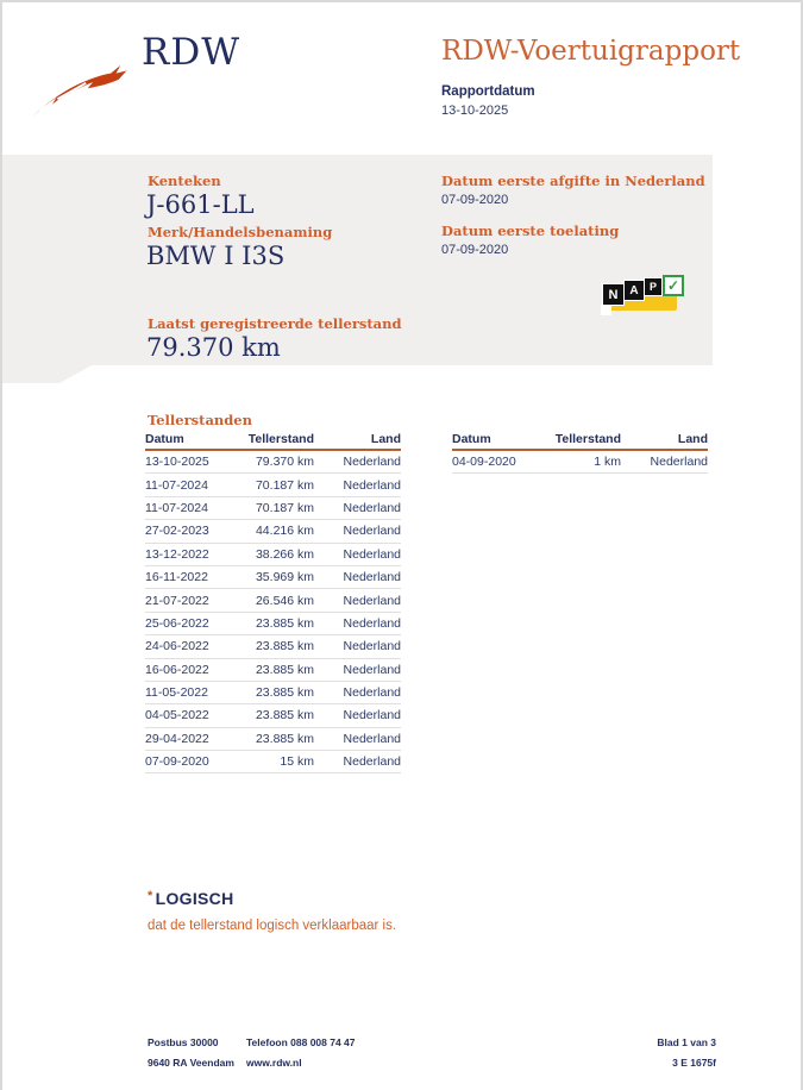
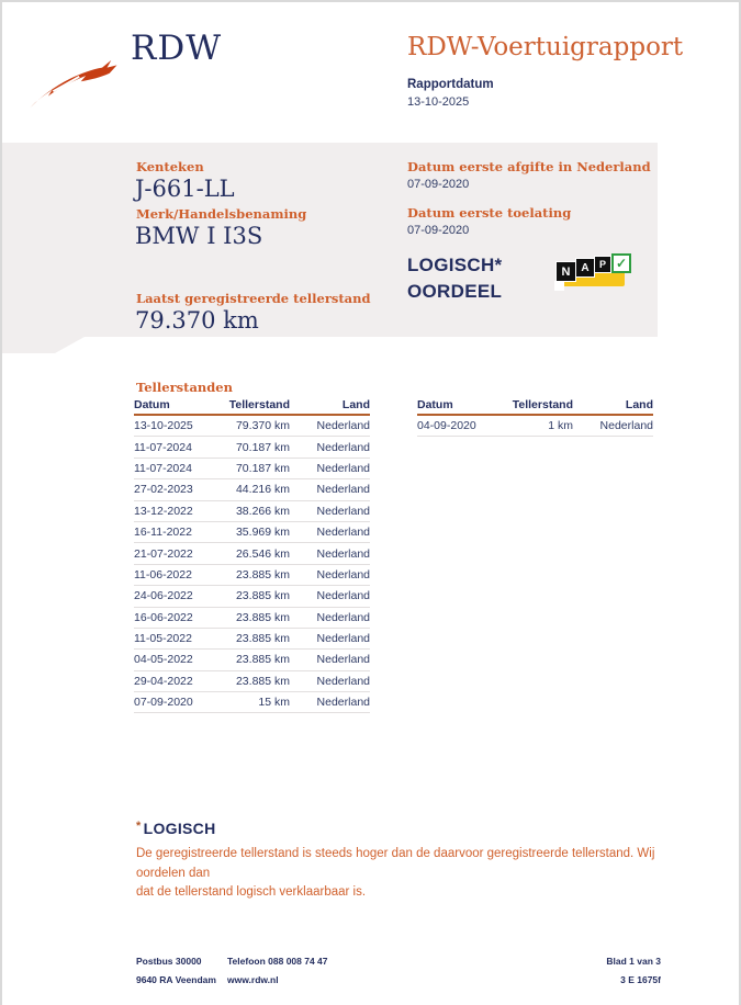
  RDW
  RDW-Voertuigrapport
  Rapportdatum
  13-10-2025
  Kenteken
  J-661-LL
  Merk/Handelsbenaming
  BMW I I3S
  Laatst geregistreerde tellerstand
  79.370 km
  Datum eerste afgifte in Nederland
  07-09-2020
  Datum eerste toelating
  07-09-2020
+ LOGISCH*
+ OORDEEL
  N
  A
  P
  ✓
  Tellerstanden
  Datum
  Tellerstand
  Land
  13-10-2025
  79.370 km
  Nederland
  11-07-2024
  70.187 km
  Nederland
  11-07-2024
  70.187 km
  Nederland
  27-02-2023
  44.216 km
  Nederland
  13-12-2022
  38.266 km
  Nederland
  16-11-2022
  35.969 km
  Nederland
  21-07-2022
  26.546 km
  Nederland
- 25-06-2022
+ 11-06-2022
  23.885 km
  Nederland
  24-06-2022
  23.885 km
  Nederland
  16-06-2022
  23.885 km
  Nederland
  11-05-2022
  23.885 km
  Nederland
  04-05-2022
  23.885 km
  Nederland
  29-04-2022
  23.885 km
  Nederland
  07-09-2020
  15 km
  Nederland
  Datum
  Tellerstand
  Land
  04-09-2020
  1 km
  Nederland
  * LOGISCH
+ De geregistreerde tellerstand is steeds hoger dan de daarvoor geregistreerde tellerstand. Wij oordelen dan
  dat de tellerstand logisch verklaarbaar is.
  Postbus 30000
  Telefoon 088 008 74 47
  Blad 1 van 3
  9640 RA Veendam
  www.rdw.nl
  3 E 1675f
